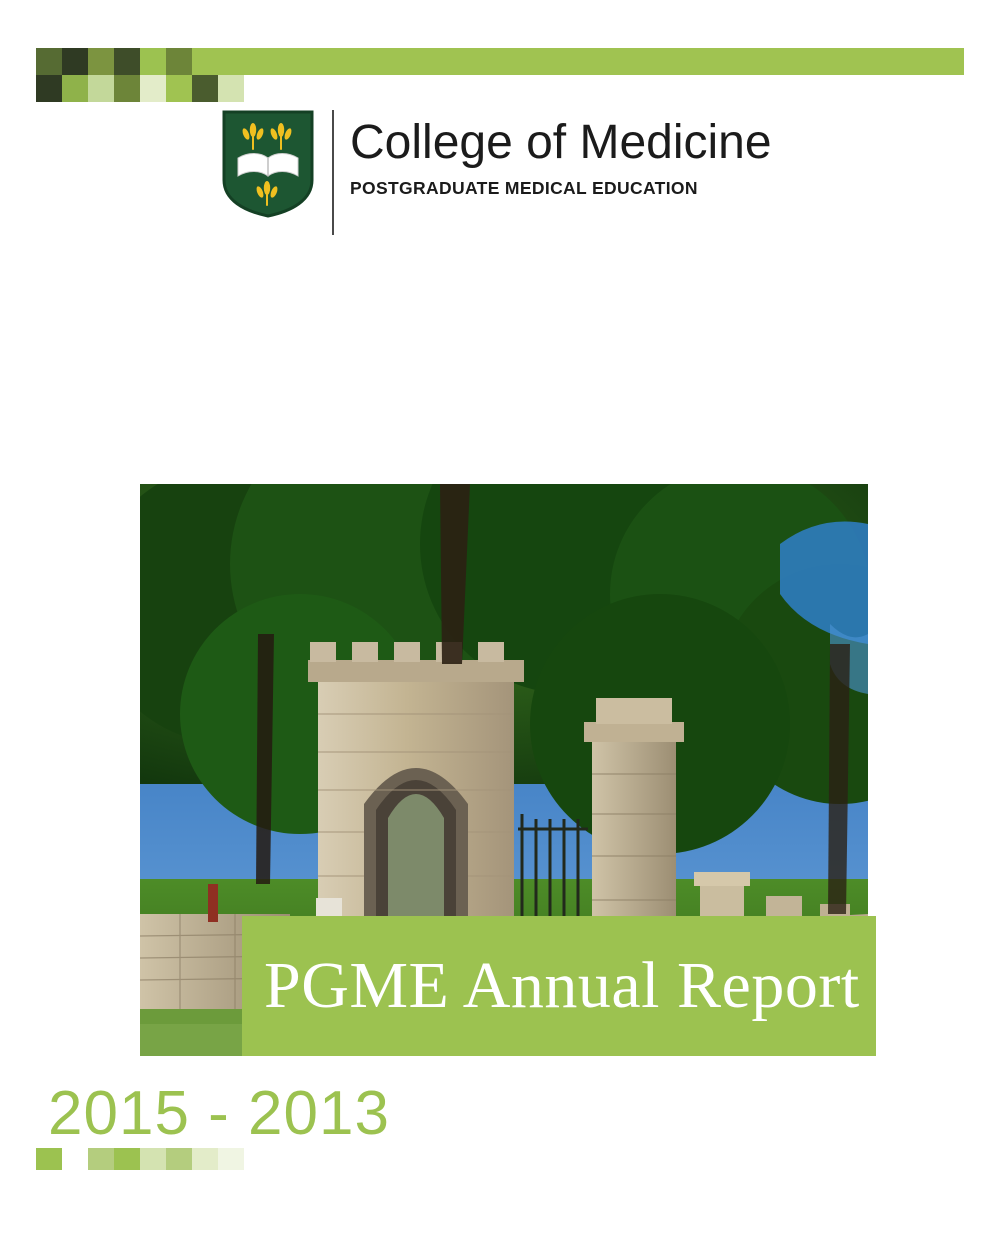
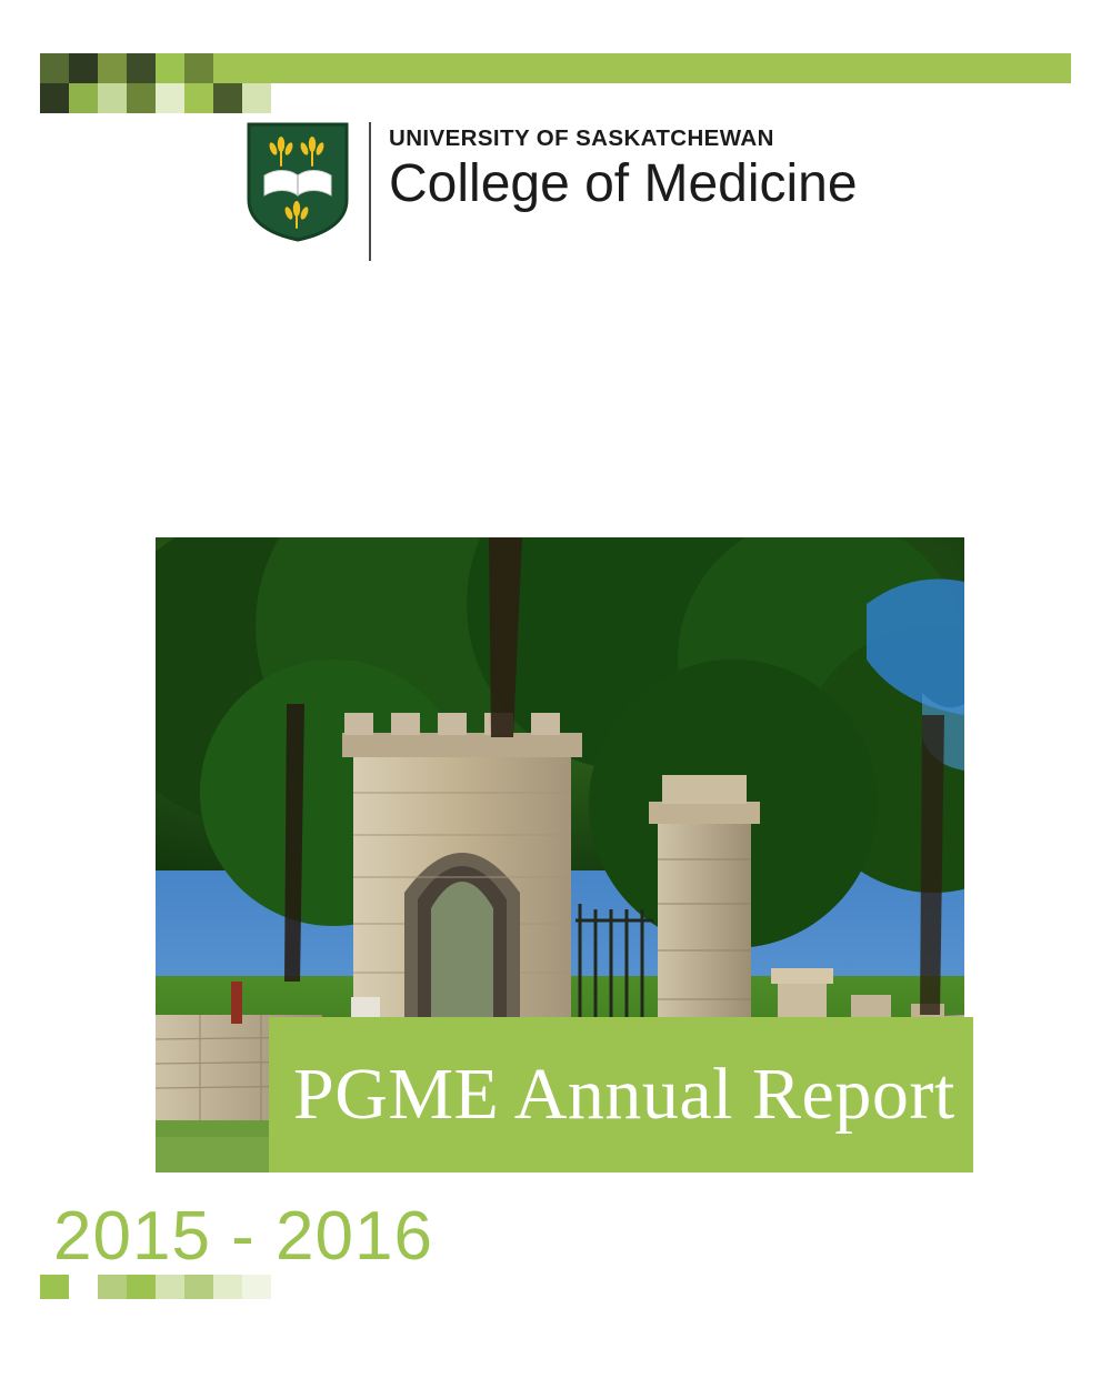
+ UNIVERSITY OF SASKATCHEWAN
  College of Medicine
- POSTGRADUATE MEDICAL EDUCATION
  PGME Annual Report
- 2015 - 2013
+ 2015 - 2016
